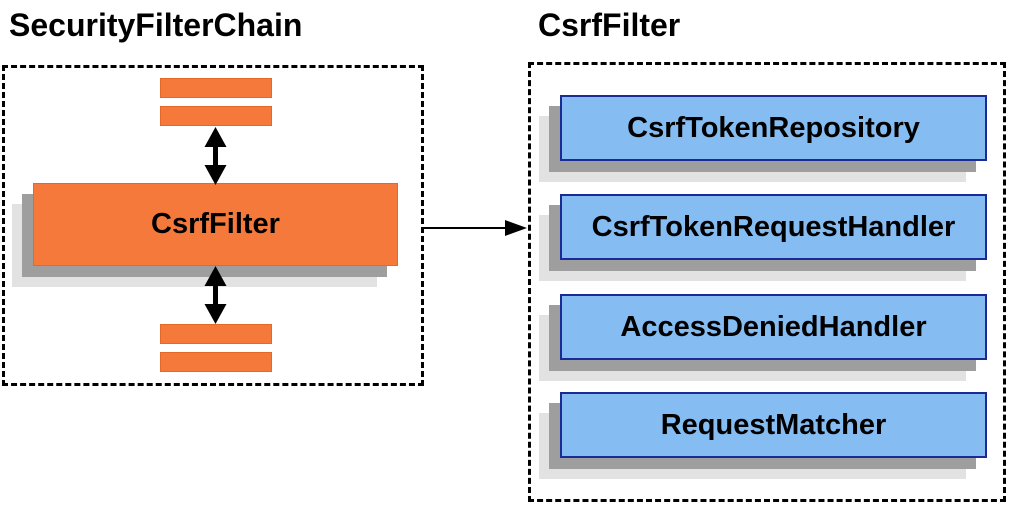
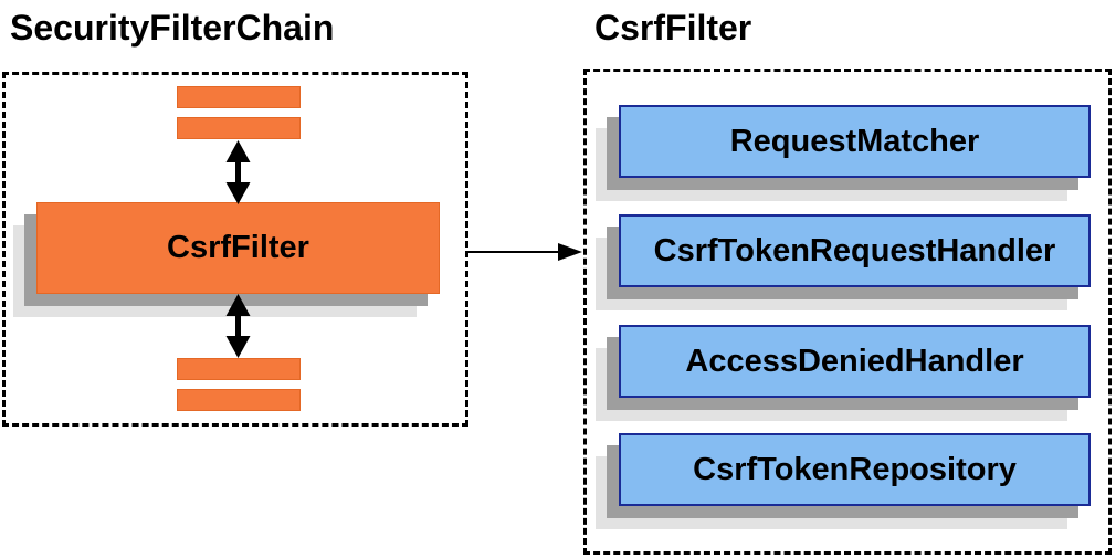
  SecurityFilterChain
  CsrfFilter
  CsrfFilter
- CsrfTokenRepository
+ RequestMatcher
  CsrfTokenRequestHandler
  AccessDeniedHandler
- RequestMatcher
+ CsrfTokenRepository
